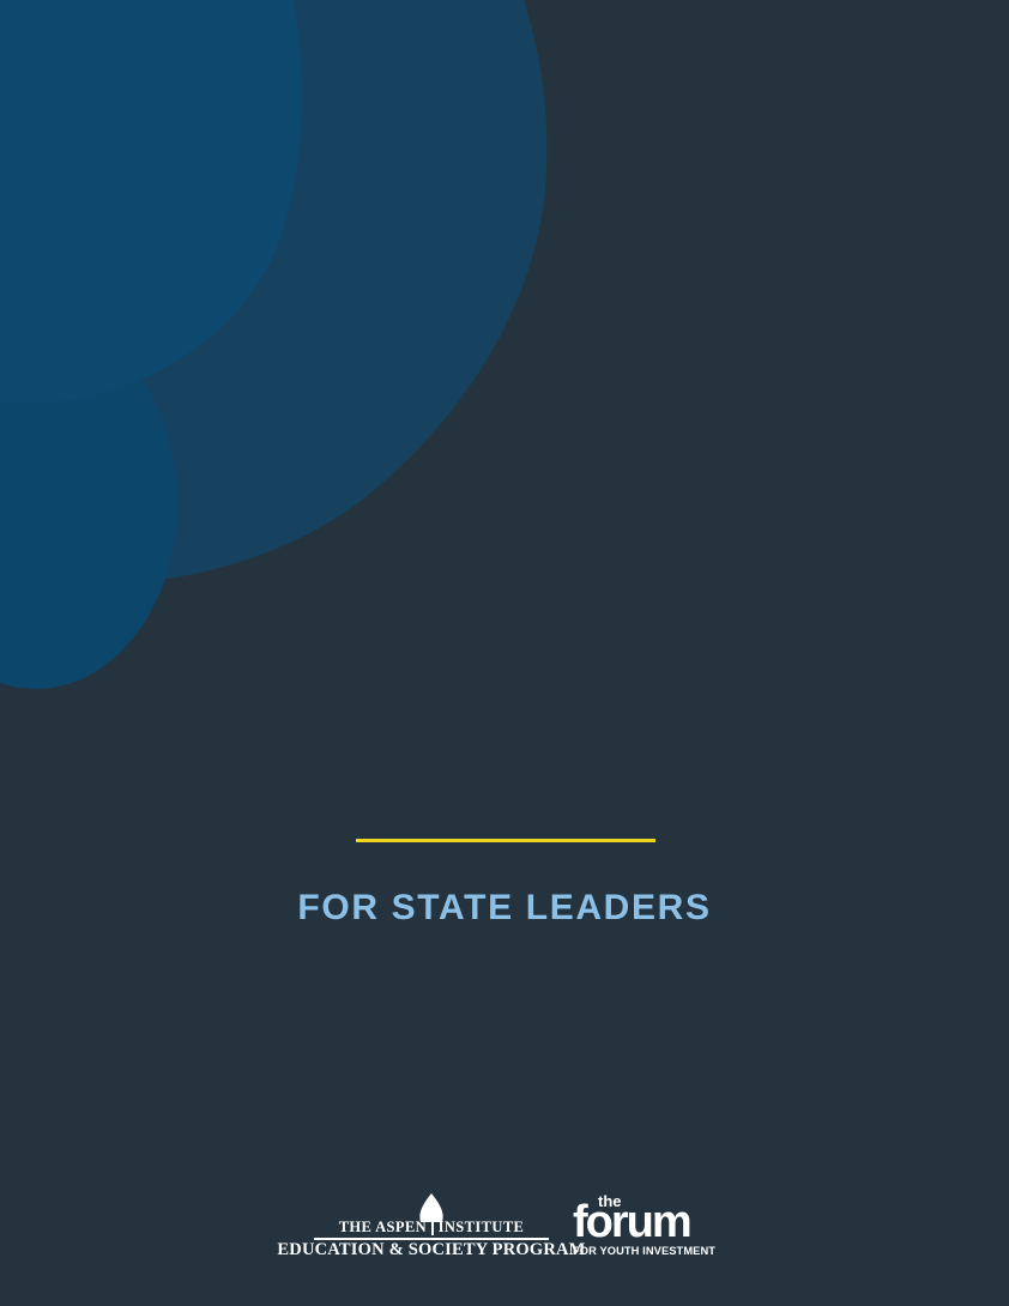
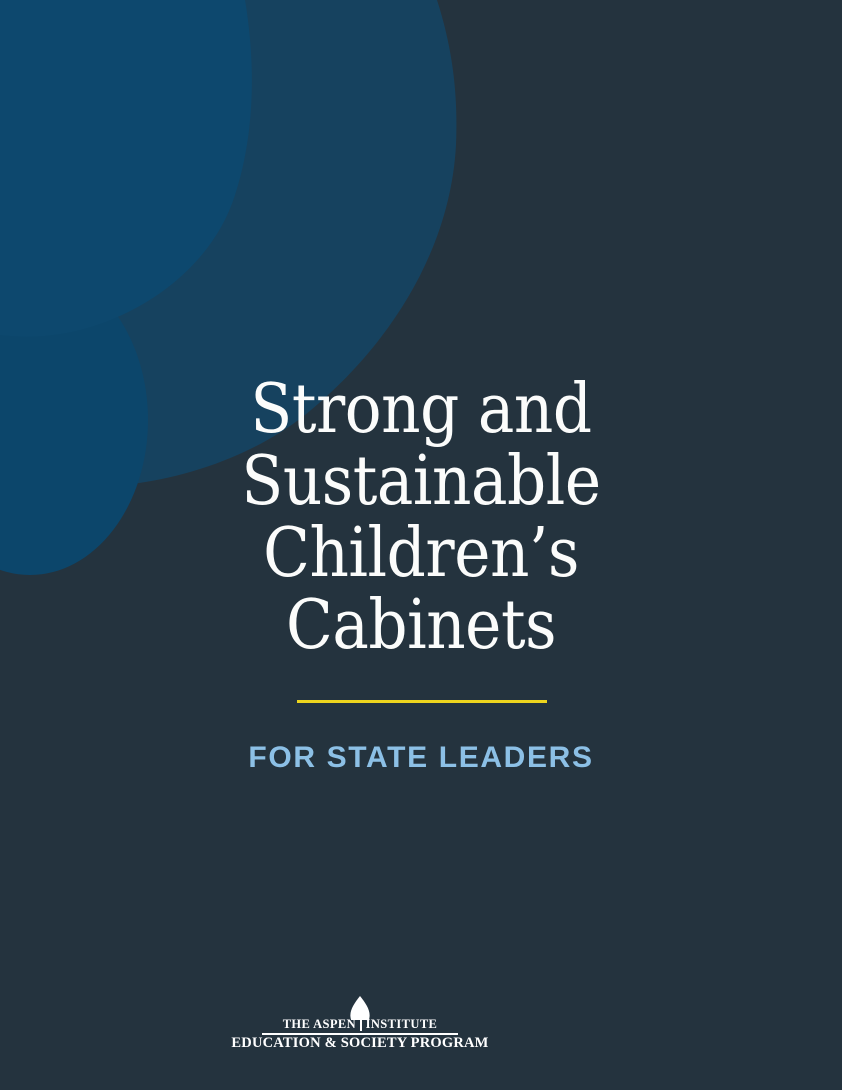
+ Strong and
+ Sustainable
+ Children’s
+ Cabinets
  FOR STATE LEADERS
  THE ASPEN
  INSTITUTE
  EDUCATION & SOCIETY PROGRAM
- the
- forum
- FOR YOUTH INVESTMENT
